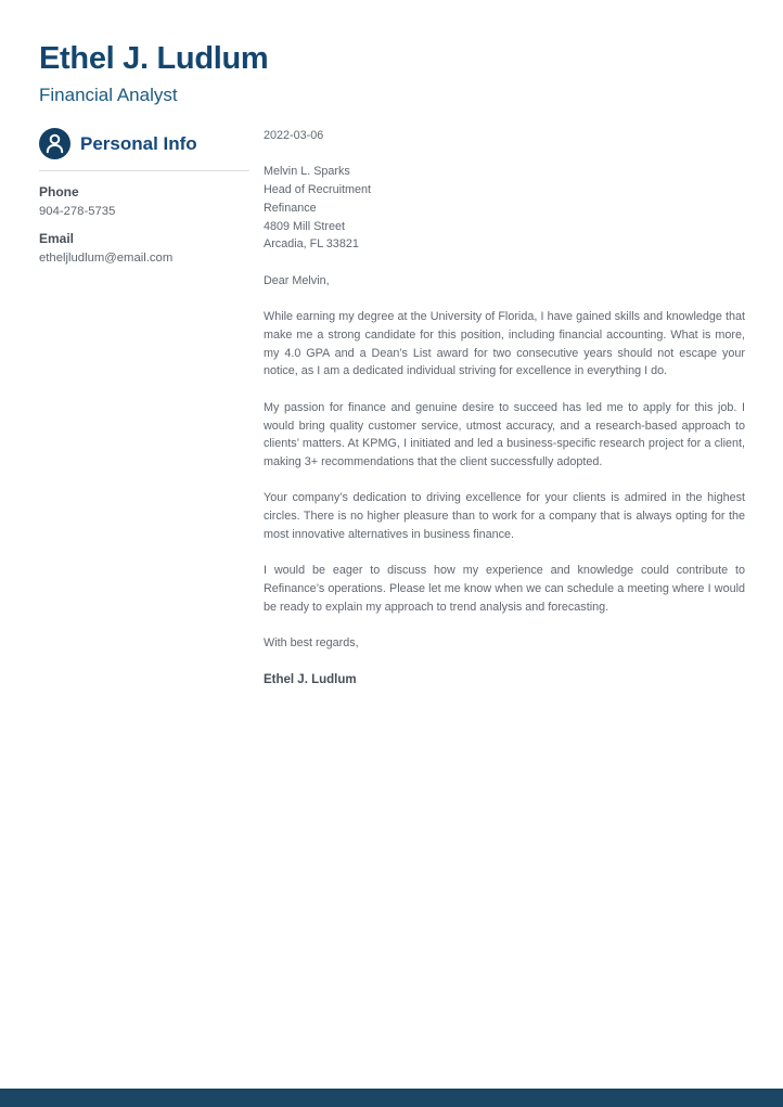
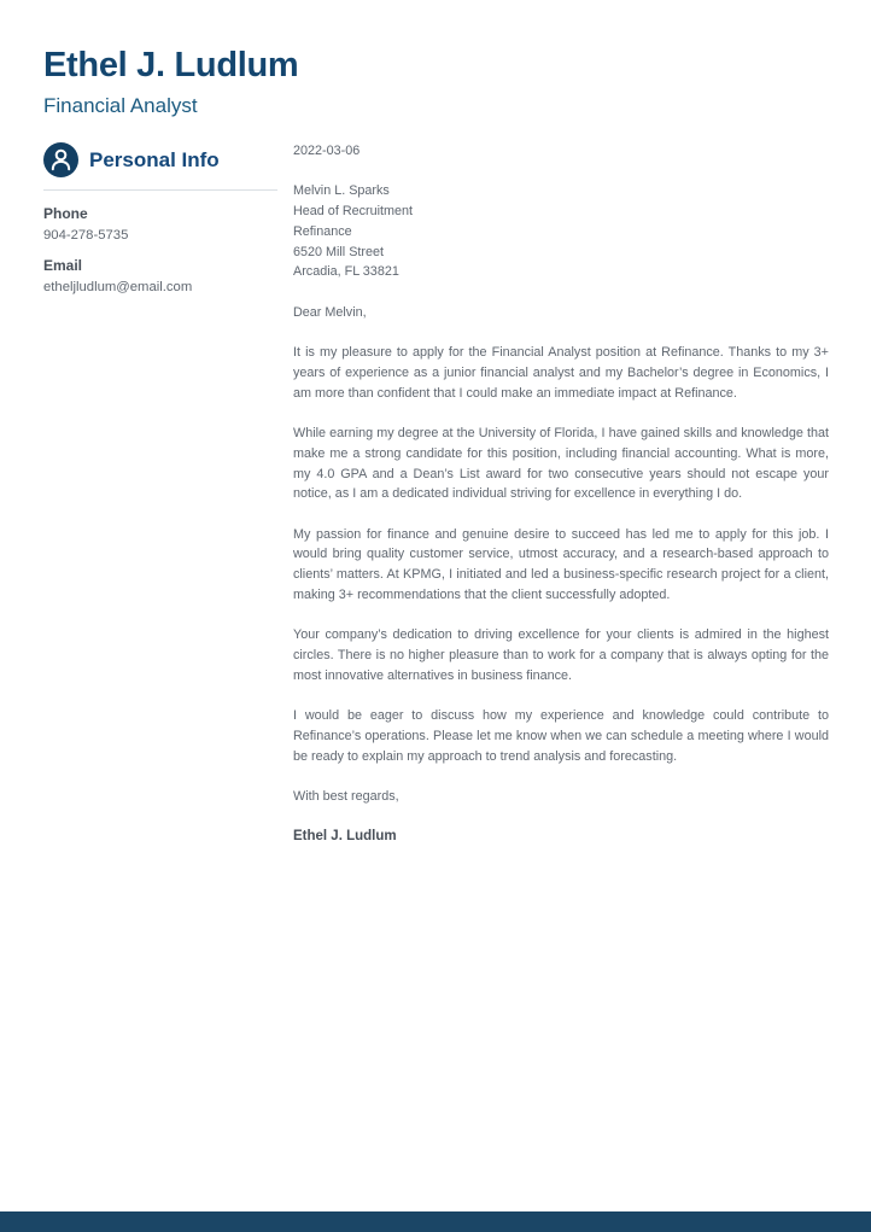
  Ethel J. Ludlum
  Financial Analyst
  Personal Info
  Phone
  904-278-5735
  Email
  etheljludlum@email.com
  2022-03-06
  Melvin L. Sparks
  Head of Recruitment
  Refinance
- 4809 Mill Street
+ 6520 Mill Street
  Arcadia, FL 33821
  Dear Melvin,
+ It is my pleasure to apply for the Financial Analyst position at Refinance. Thanks to my 3+ years of experience as a junior financial analyst and my Bachelor’s degree in Economics, I am more than confident that I could make an immediate impact at Refinance.
  While earning my degree at the University of Florida, I have gained skills and knowledge that make me a strong candidate for this position, including financial accounting. What is more, my 4.0 GPA and a Dean’s List award for two consecutive years should not escape your notice, as I am a dedicated individual striving for excellence in everything I do.
  My passion for finance and genuine desire to succeed has led me to apply for this job. I would bring quality customer service, utmost accuracy, and a research-based approach to clients’ matters. At KPMG, I initiated and led a business-specific research project for a client, making 3+ recommendations that the client successfully adopted.
  Your company’s dedication to driving excellence for your clients is admired in the highest circles. There is no higher pleasure than to work for a company that is always opting for the most innovative alternatives in business finance.
  I would be eager to discuss how my experience and knowledge could contribute to Refinance’s operations. Please let me know when we can schedule a meeting where I would be ready to explain my approach to trend analysis and forecasting.
  With best regards,
  Ethel J. Ludlum
